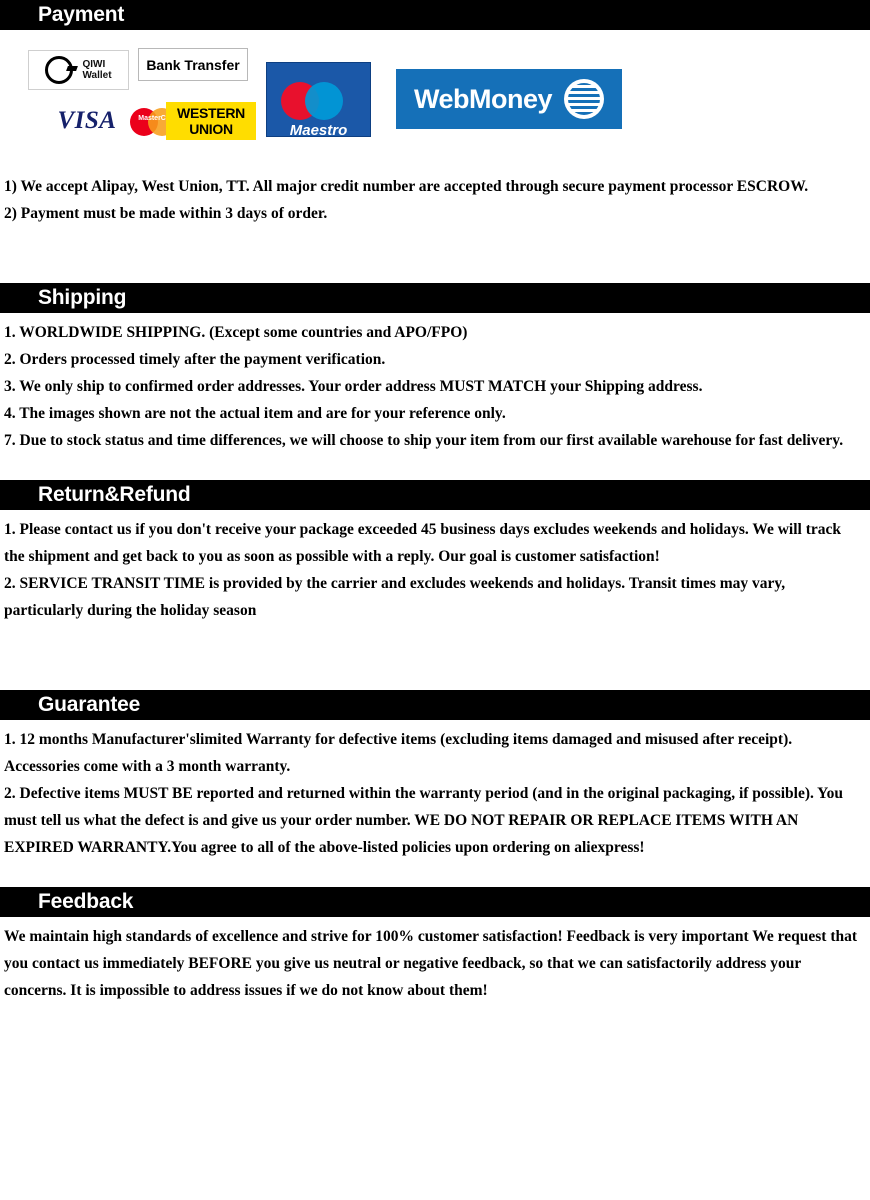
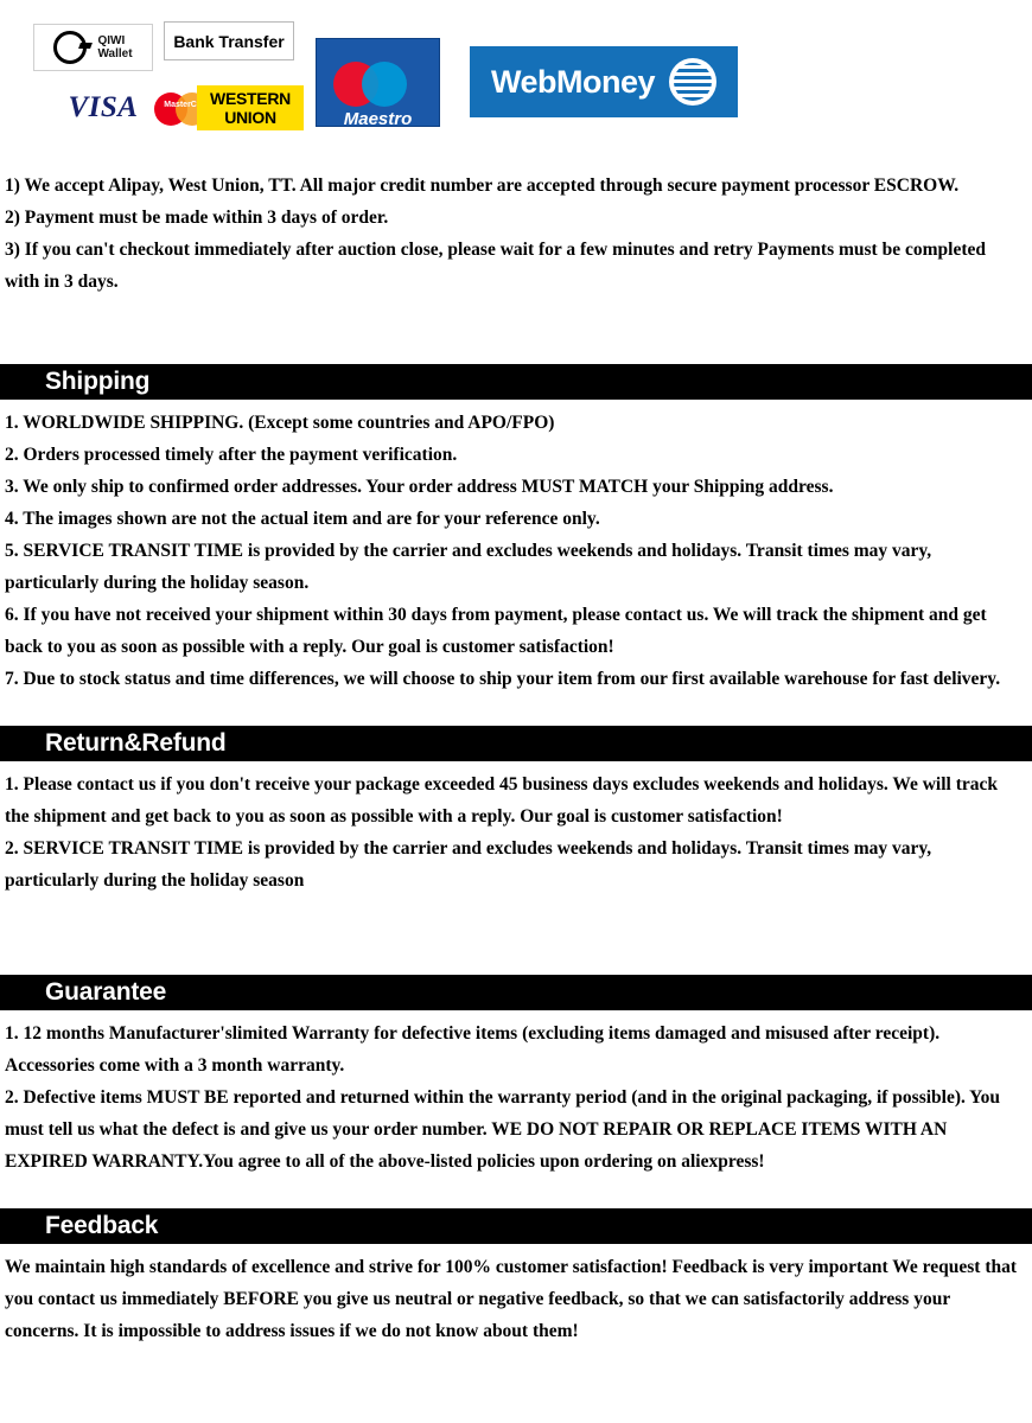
- Payment
  QIWI
  Wallet
  Bank Transfer
  Maestro
  WebMoney
  VISA
  WESTERN
  UNION
  1) We accept Alipay, West Union, TT. All major credit number are accepted through secure payment processor ESCROW.
  2) Payment must be made within 3 days of order.
+ 3) If you can't checkout immediately after auction close, please wait for a few minutes and retry Payments must be completed with in 3 days.
  Shipping
  1. WORLDWIDE SHIPPING. (Except some countries and APO/FPO)
  2. Orders processed timely after the payment verification.
  3. We only ship to confirmed order addresses. Your order address MUST MATCH your Shipping address.
  4. The images shown are not the actual item and are for your reference only.
+ 5. SERVICE TRANSIT TIME is provided by the carrier and excludes weekends and holidays. Transit times may vary, particularly during the holiday season.
+ 6. If you have not received your shipment within 30 days from payment, please contact us. We will track the shipment and get back to you as soon as possible with a reply. Our goal is customer satisfaction!
  7. Due to stock status and time differences, we will choose to ship your item from our first available warehouse for fast delivery.
  Return&Refund
  1. Please contact us if you don't receive your package exceeded 45 business days excludes weekends and holidays. We will track the shipment and get back to you as soon as possible with a reply. Our goal is customer satisfaction!
  2. SERVICE TRANSIT TIME is provided by the carrier and excludes weekends and holidays. Transit times may vary, particularly during the holiday season
  Guarantee
  1. 12 months Manufacturer'slimited Warranty for defective items (excluding items damaged and misused after receipt). Accessories come with a 3 month warranty.
  2. Defective items MUST BE reported and returned within the warranty period (and in the original packaging, if possible). You must tell us what the defect is and give us your order number. WE DO NOT REPAIR OR REPLACE ITEMS WITH AN EXPIRED WARRANTY.You agree to all of the above-listed policies upon ordering on aliexpress!
  Feedback
  We maintain high standards of excellence and strive for 100% customer satisfaction! Feedback is very important We request that you contact us immediately BEFORE you give us neutral or negative feedback, so that we can satisfactorily address your concerns. It is impossible to address issues if we do not know about them!
